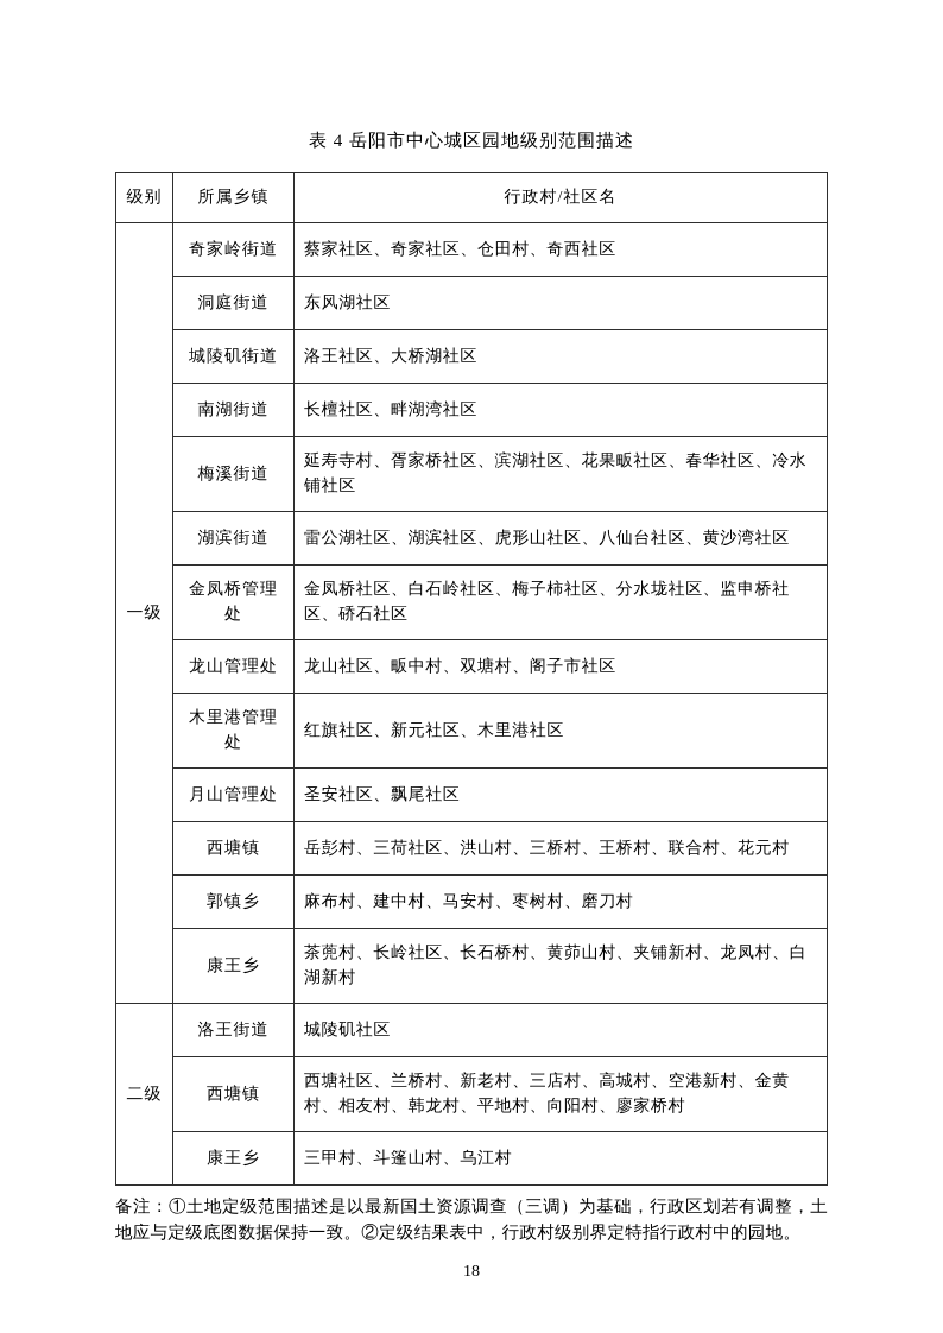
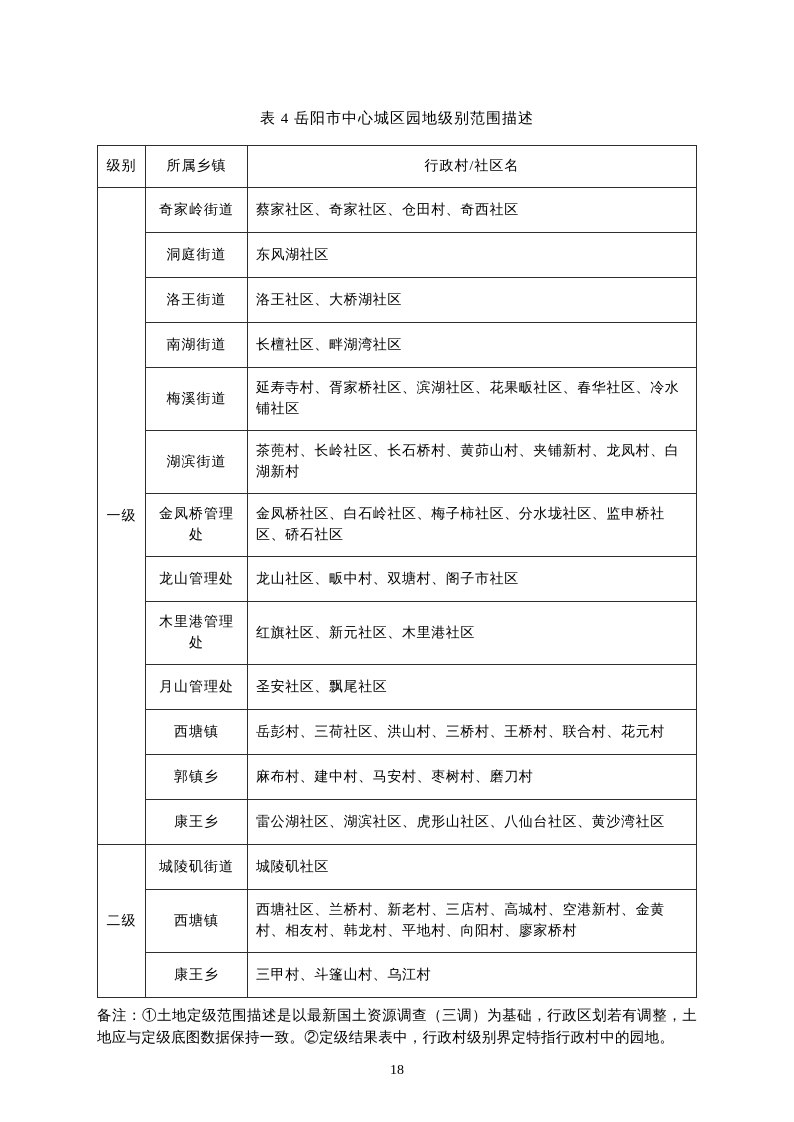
  表 4 岳阳市中心城区园地级别范围描述
  级别	所属乡镇	行政村/社区名
  一级	奇家岭街道	蔡家社区、奇家社区、仓田村、奇西社区
  洞庭街道	东风湖社区
- 城陵矶街道	洛王社区、大桥湖社区
+ 洛王街道	洛王社区、大桥湖社区
  南湖街道	长檀社区、畔湖湾社区
  梅溪街道	延寿寺村、胥家桥社区、滨湖社区、花果畈社区、春华社区、冷水铺社区
- 湖滨街道	雷公湖社区、湖滨社区、虎形山社区、八仙台社区、黄沙湾社区
+ 湖滨街道	茶蔸村、长岭社区、长石桥村、黄茆山村、夹铺新村、龙凤村、白湖新村
  金凤桥管理处	金凤桥社区、白石岭社区、梅子柿社区、分水垅社区、监申桥社区、硚石社区
  龙山管理处	龙山社区、畈中村、双塘村、阁子市社区
  木里港管理处	红旗社区、新元社区、木里港社区
  月山管理处	圣安社区、飘尾社区
  西塘镇	岳彭村、三荷社区、洪山村、三桥村、王桥村、联合村、花元村
  郭镇乡	麻布村、建中村、马安村、枣树村、磨刀村
- 康王乡	茶蔸村、长岭社区、长石桥村、黄茆山村、夹铺新村、龙凤村、白湖新村
+ 康王乡	雷公湖社区、湖滨社区、虎形山社区、八仙台社区、黄沙湾社区
- 二级	洛王街道	城陵矶社区
+ 二级	城陵矶街道	城陵矶社区
  西塘镇	西塘社区、兰桥村、新老村、三店村、高城村、空港新村、金黄村、相友村、韩龙村、平地村、向阳村、廖家桥村
  康王乡	三甲村、斗篷山村、乌江村
  备注：①土地定级范围描述是以最新国土资源调查（三调）为基础，行政区划若有调整，土地应与定级底图数据保持一致。②定级结果表中，行政村级别界定特指行政村中的园地。
  18
